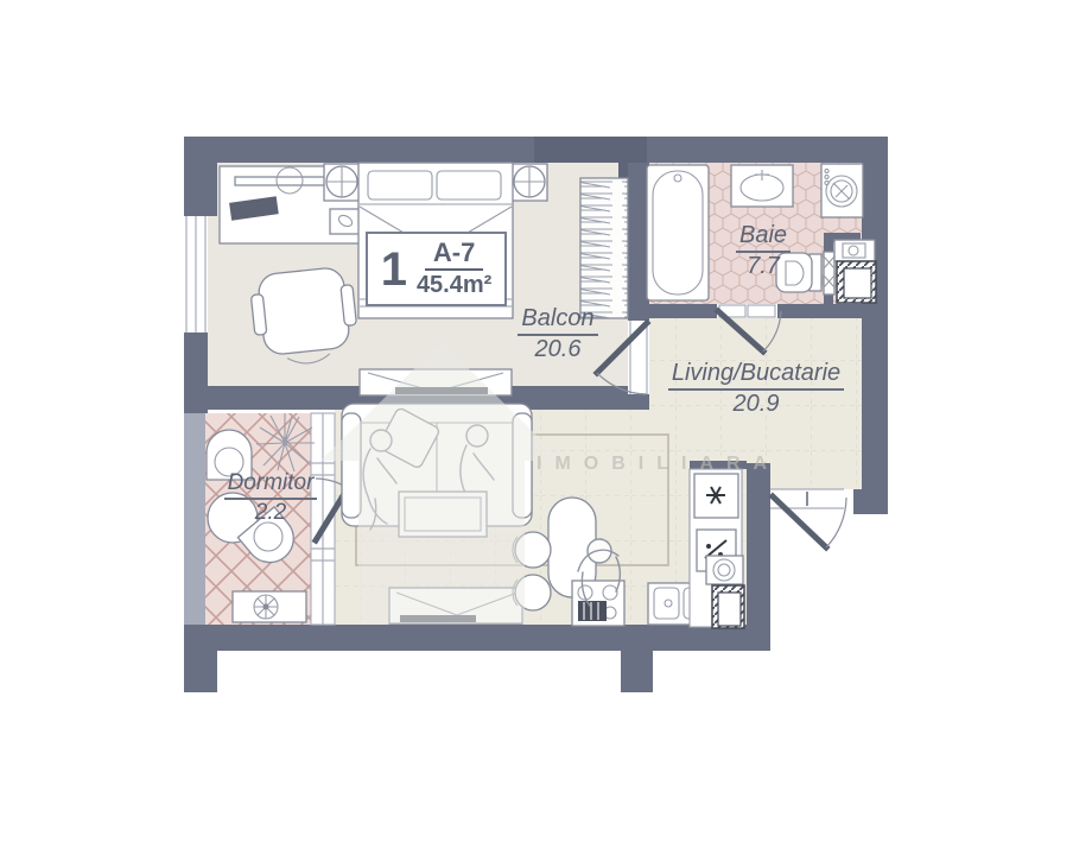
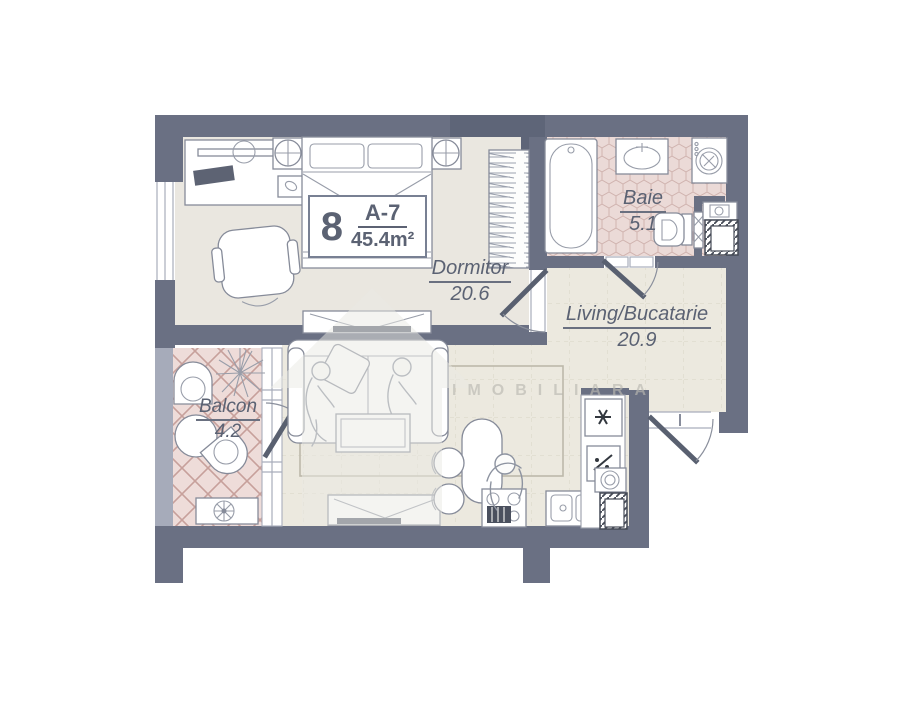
  IMOBILIARA
- 1
+ 8
  A-7
  45.4m²
- Balcon
+ Dormitor
  20.6
  Baie
- 7.7
+ 5.1
  Living/Bucatarie
  20.9
- Dormitor
+ Balcon
- 2.2
+ 4.2
